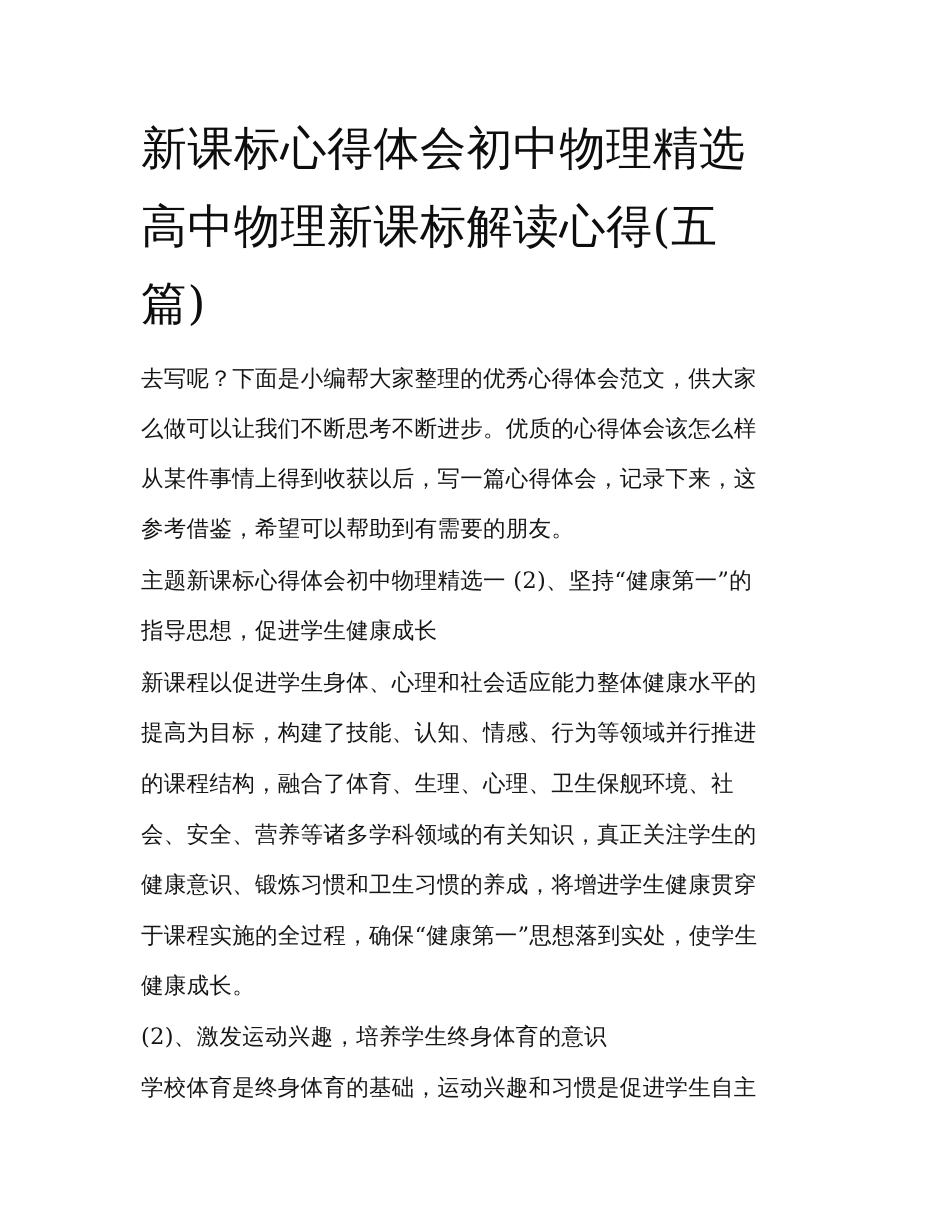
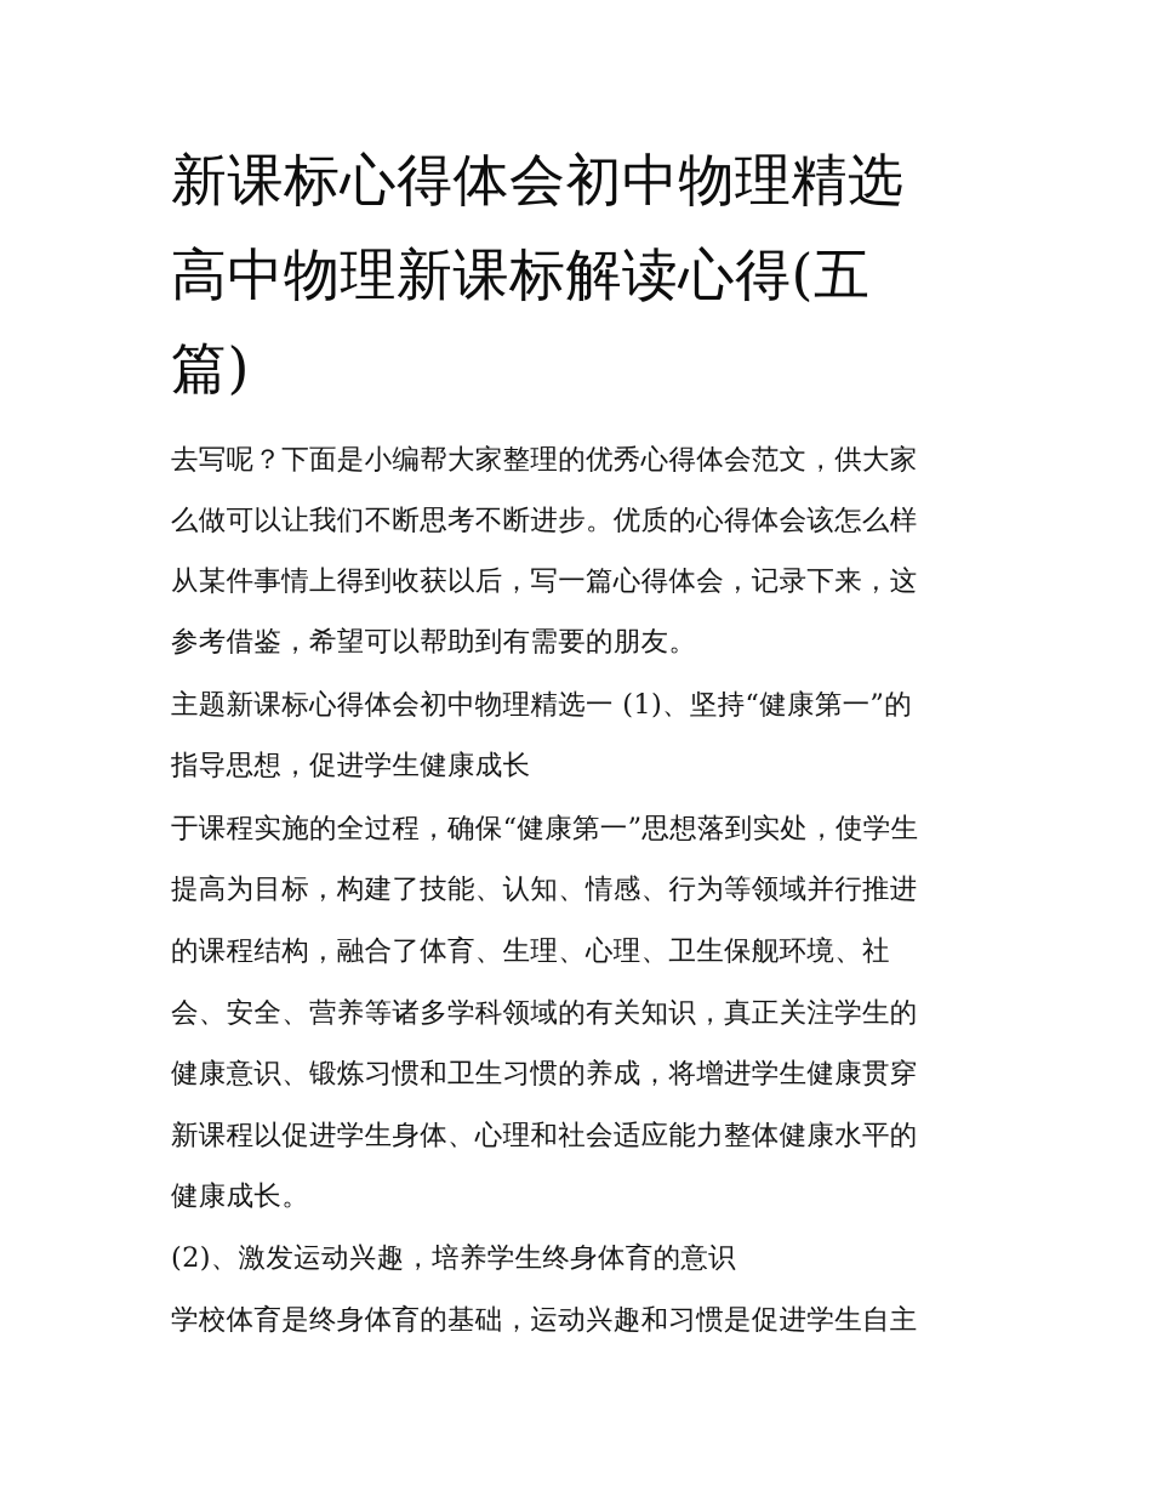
  新课标心得体会初中物理精选
  高中物理新课标解读心得(五
  篇)
  去写呢？下面是小编帮大家整理的优秀心得体会范文，供大家
  么做可以让我们不断思考不断进步。优质的心得体会该怎么样
  从某件事情上得到收获以后，写一篇心得体会，记录下来，这
  参考借鉴，希望可以帮助到有需要的朋友。
- 主题新课标心得体会初中物理精选一 (2)、坚持“健康第一”的
+ 主题新课标心得体会初中物理精选一 (1)、坚持“健康第一”的
  指导思想，促进学生健康成长
- 新课程以促进学生身体、心理和社会适应能力整体健康水平的
+ 于课程实施的全过程，确保“健康第一”思想落到实处，使学生
  提高为目标，构建了技能、认知、情感、行为等领域并行推进
  的课程结构，融合了体育、生理、心理、卫生保舰环境、社
  会、安全、营养等诸多学科领域的有关知识，真正关注学生的
  健康意识、锻炼习惯和卫生习惯的养成，将增进学生健康贯穿
- 于课程实施的全过程，确保“健康第一”思想落到实处，使学生
+ 新课程以促进学生身体、心理和社会适应能力整体健康水平的
  健康成长。
  (2)、激发运动兴趣，培养学生终身体育的意识
  学校体育是终身体育的基础，运动兴趣和习惯是促进学生自主
